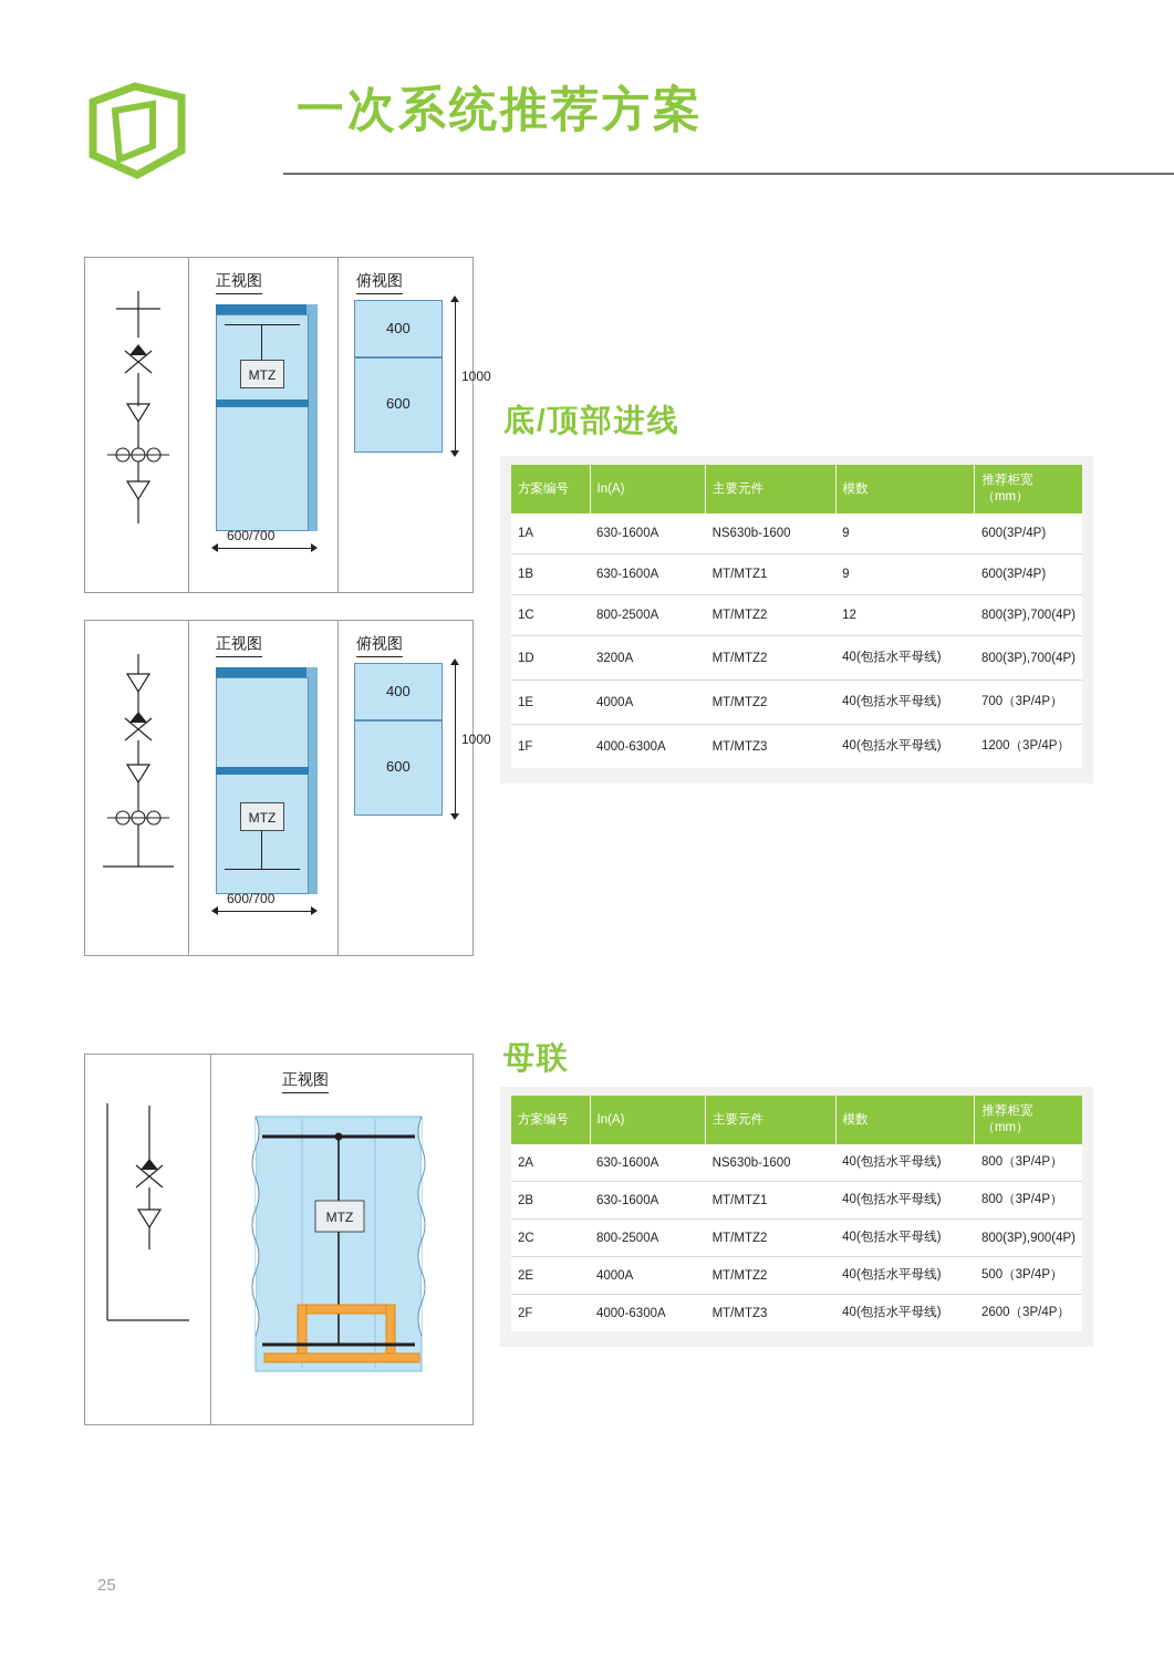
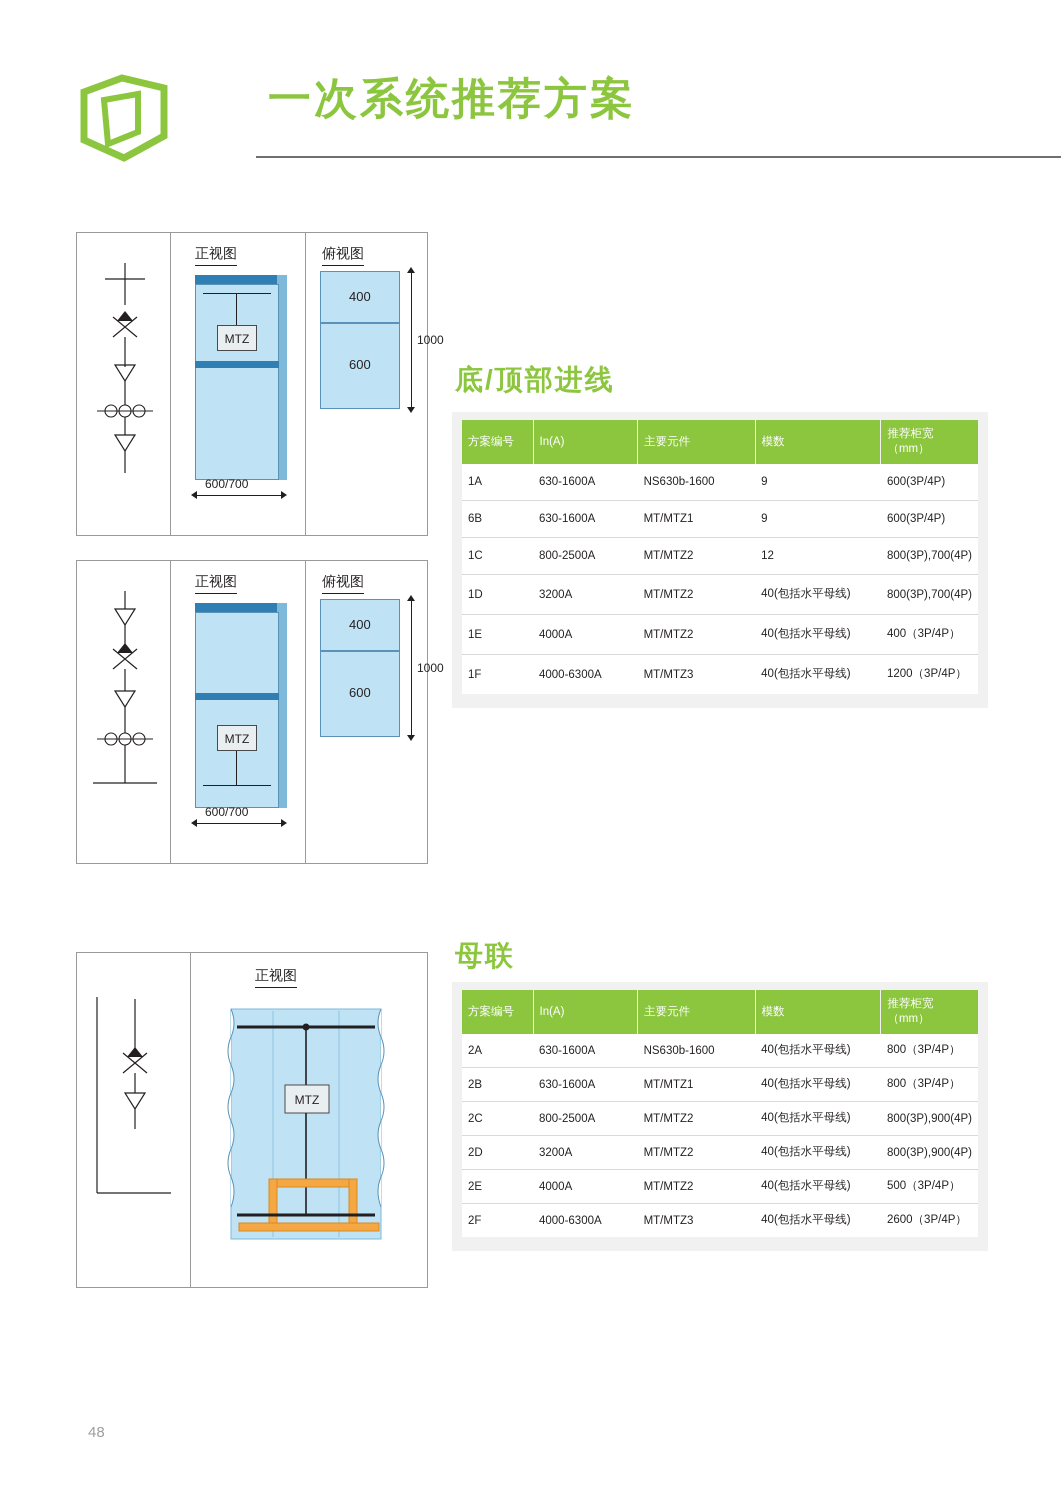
  一次系统推荐方案
  正视图
  俯视图
  MTZ
  600/700
  400
  600
  1000
  正视图
  俯视图
  MTZ
  600/700
  400
  600
  1000
  正视图
  MTZ
  底/顶部进线
  方案编号	In(A)	主要元件	模数	推荐柜宽（mm）
  1A	630-1600A	NS630b-1600	9	600(3P/4P)
- 1B	630-1600A	MT/MTZ1	9	600(3P/4P)
+ 6B	630-1600A	MT/MTZ1	9	600(3P/4P)
  1C	800-2500A	MT/MTZ2	12	800(3P),700(4P)
  1D	3200A	MT/MTZ2	40(包括水平母线)	800(3P),700(4P)
- 1E	4000A	MT/MTZ2	40(包括水平母线)	700（3P/4P）
+ 1E	4000A	MT/MTZ2	40(包括水平母线)	400（3P/4P）
  1F	4000-6300A	MT/MTZ3	40(包括水平母线)	1200（3P/4P）
  母联
  方案编号	In(A)	主要元件	模数	推荐柜宽（mm）
  2A	630-1600A	NS630b-1600	40(包括水平母线)	800（3P/4P）
  2B	630-1600A	MT/MTZ1	40(包括水平母线)	800（3P/4P）
  2C	800-2500A	MT/MTZ2	40(包括水平母线)	800(3P),900(4P)
+ 2D	3200A	MT/MTZ2	40(包括水平母线)	800(3P),900(4P)
  2E	4000A	MT/MTZ2	40(包括水平母线)	500（3P/4P）
  2F	4000-6300A	MT/MTZ3	40(包括水平母线)	2600（3P/4P）
- 25
+ 48
